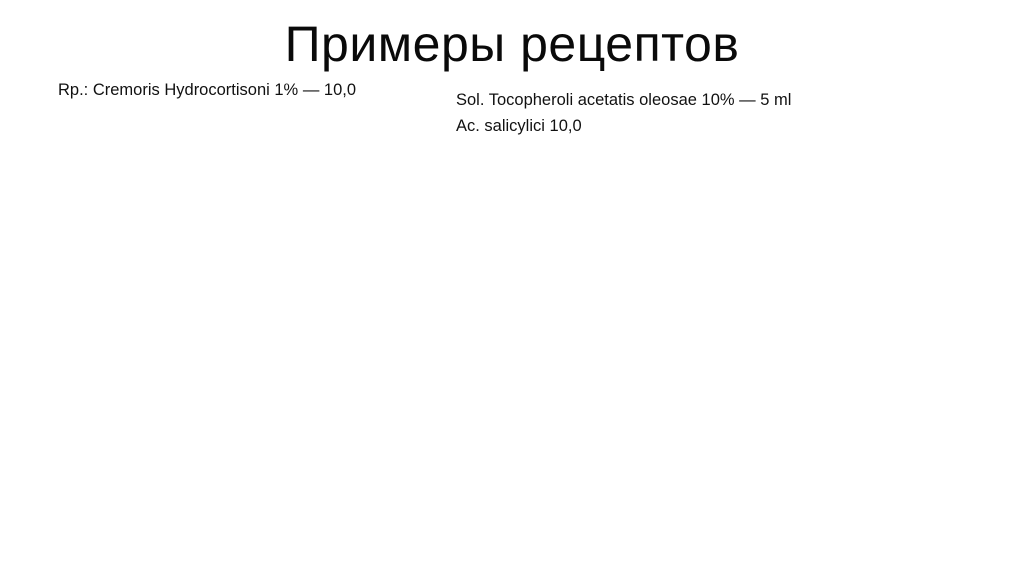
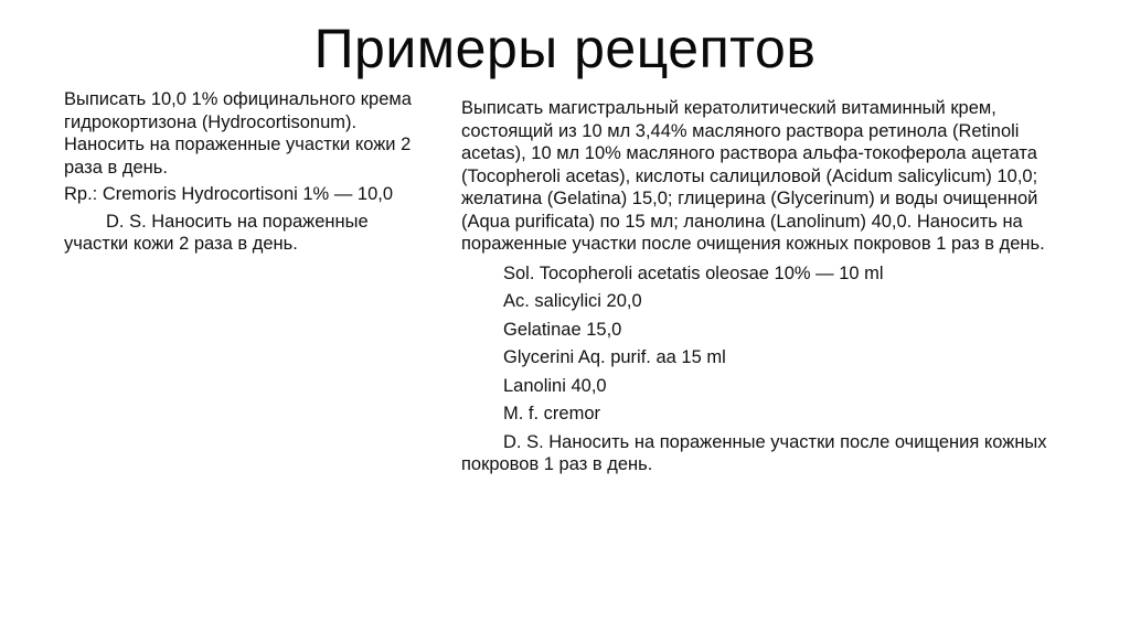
  Примеры рецептов
+ Выписать 10,0 1% официнального крема гидрокортизона (Hydrocortisonum). Наносить на пораженные участки кожи 2 раза в день.
  Rp.: Cremoris Hydrocortisoni 1% — 10,0
+ D. S. Наносить на пораженные участки кожи 2 раза в день.
+ Выписать магистральный кератолитический витаминный крем, состоящий из 10 мл 3,44% масляного раствора ретинола (Retinoli acetas), 10 мл 10% масляного раствора альфа-токоферола ацетата (Tocopheroli acetas), кислоты салициловой (Acidum salicylicum) 10,0; желатина (Gelatina) 15,0; глицерина (Glycerinum) и воды очищенной (Aqua purificata) по 15 мл; ланолина (Lanolinum) 40,0. Наносить на пораженные участки после очищения кожных покровов 1 раз в день.
- Sol. Tocopheroli acetatis oleosae 10% — 5 ml
+ Sol. Tocopheroli acetatis oleosae 10% — 10 ml
- Ac. salicylici 10,0
+ Ac. salicylici 20,0
+ Gelatinae 15,0
+ Glycerini Aq. purif. aa 15 ml
+ Lanolini 40,0
+ M. f. cremor
+ D. S. Наносить на пораженные участки после очищения кожных покровов 1 раз в день.
